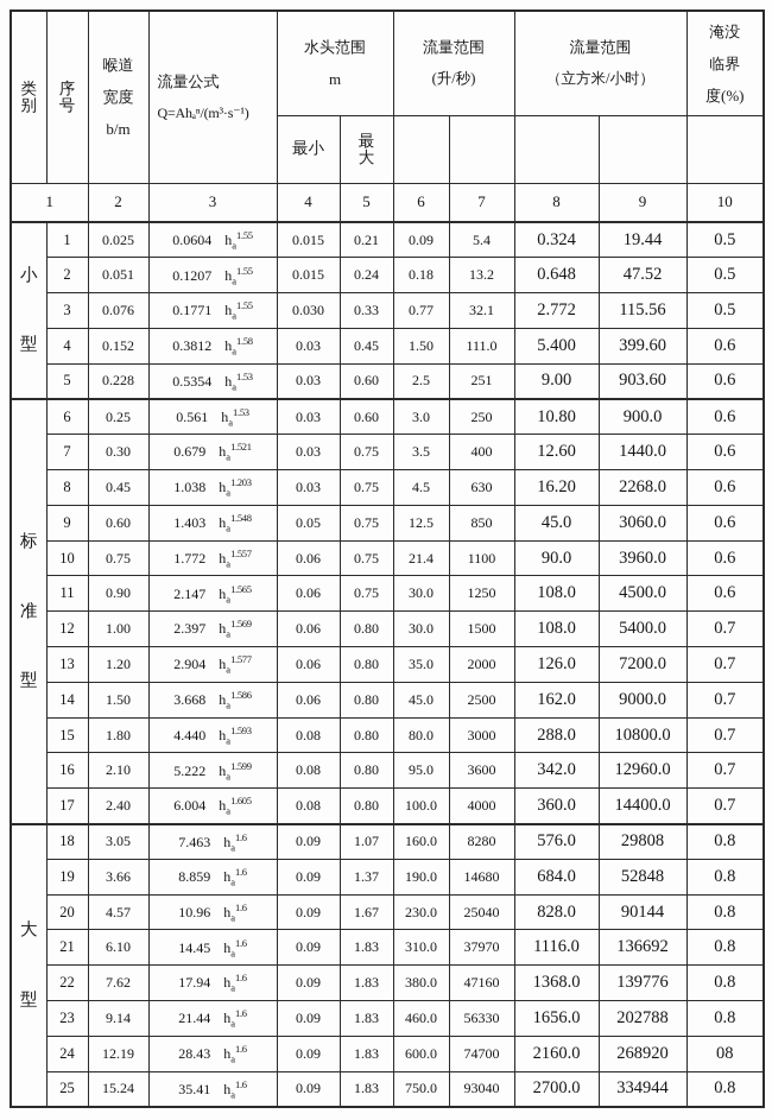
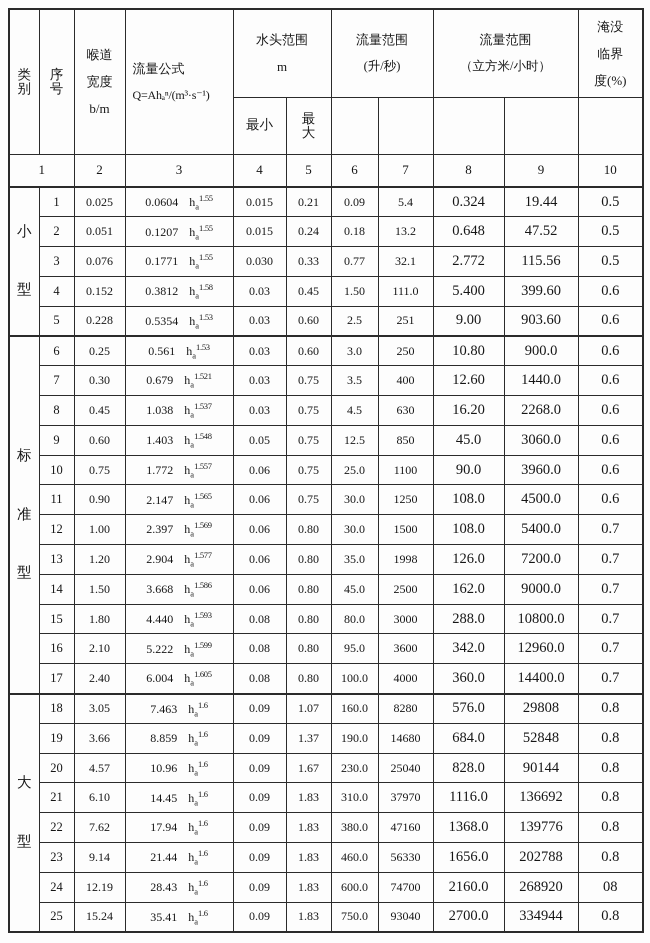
  类别	序号	喉道宽度b/m	流量公式Q=Ahₐⁿ/(m³·s⁻¹)	水头范围m	流量范围(升/秒)	流量范围（立方米/小时）	淹没临界度(%)
  最小	最大
  1	2	3	4	5	6	7	8	9	10
  小型	1	0.025	0.0604 ha1.55	0.015	0.21	0.09	5.4	0.324	19.44	0.5
  2	0.051	0.1207 ha1.55	0.015	0.24	0.18	13.2	0.648	47.52	0.5
  3	0.076	0.1771 ha1.55	0.030	0.33	0.77	32.1	2.772	115.56	0.5
  4	0.152	0.3812 ha1.58	0.03	0.45	1.50	111.0	5.400	399.60	0.6
  5	0.228	0.5354 ha1.53	0.03	0.60	2.5	251	9.00	903.60	0.6
  标准型	6	0.25	0.561 ha1.53	0.03	0.60	3.0	250	10.80	900.0	0.6
  7	0.30	0.679 ha1.521	0.03	0.75	3.5	400	12.60	1440.0	0.6
- 8	0.45	1.038 ha1.203	0.03	0.75	4.5	630	16.20	2268.0	0.6
+ 8	0.45	1.038 ha1.537	0.03	0.75	4.5	630	16.20	2268.0	0.6
  9	0.60	1.403 ha1.548	0.05	0.75	12.5	850	45.0	3060.0	0.6
- 10	0.75	1.772 ha1.557	0.06	0.75	21.4	1100	90.0	3960.0	0.6
+ 10	0.75	1.772 ha1.557	0.06	0.75	25.0	1100	90.0	3960.0	0.6
  11	0.90	2.147 ha1.565	0.06	0.75	30.0	1250	108.0	4500.0	0.6
  12	1.00	2.397 ha1.569	0.06	0.80	30.0	1500	108.0	5400.0	0.7
- 13	1.20	2.904 ha1.577	0.06	0.80	35.0	2000	126.0	7200.0	0.7
+ 13	1.20	2.904 ha1.577	0.06	0.80	35.0	1998	126.0	7200.0	0.7
  14	1.50	3.668 ha1.586	0.06	0.80	45.0	2500	162.0	9000.0	0.7
  15	1.80	4.440 ha1.593	0.08	0.80	80.0	3000	288.0	10800.0	0.7
  16	2.10	5.222 ha1.599	0.08	0.80	95.0	3600	342.0	12960.0	0.7
  17	2.40	6.004 ha1.605	0.08	0.80	100.0	4000	360.0	14400.0	0.7
  大型	18	3.05	7.463 ha1.6	0.09	1.07	160.0	8280	576.0	29808	0.8
  19	3.66	8.859 ha1.6	0.09	1.37	190.0	14680	684.0	52848	0.8
  20	4.57	10.96 ha1.6	0.09	1.67	230.0	25040	828.0	90144	0.8
  21	6.10	14.45 ha1.6	0.09	1.83	310.0	37970	1116.0	136692	0.8
  22	7.62	17.94 ha1.6	0.09	1.83	380.0	47160	1368.0	139776	0.8
  23	9.14	21.44 ha1.6	0.09	1.83	460.0	56330	1656.0	202788	0.8
  24	12.19	28.43 ha1.6	0.09	1.83	600.0	74700	2160.0	268920	08
  25	15.24	35.41 ha1.6	0.09	1.83	750.0	93040	2700.0	334944	0.8
